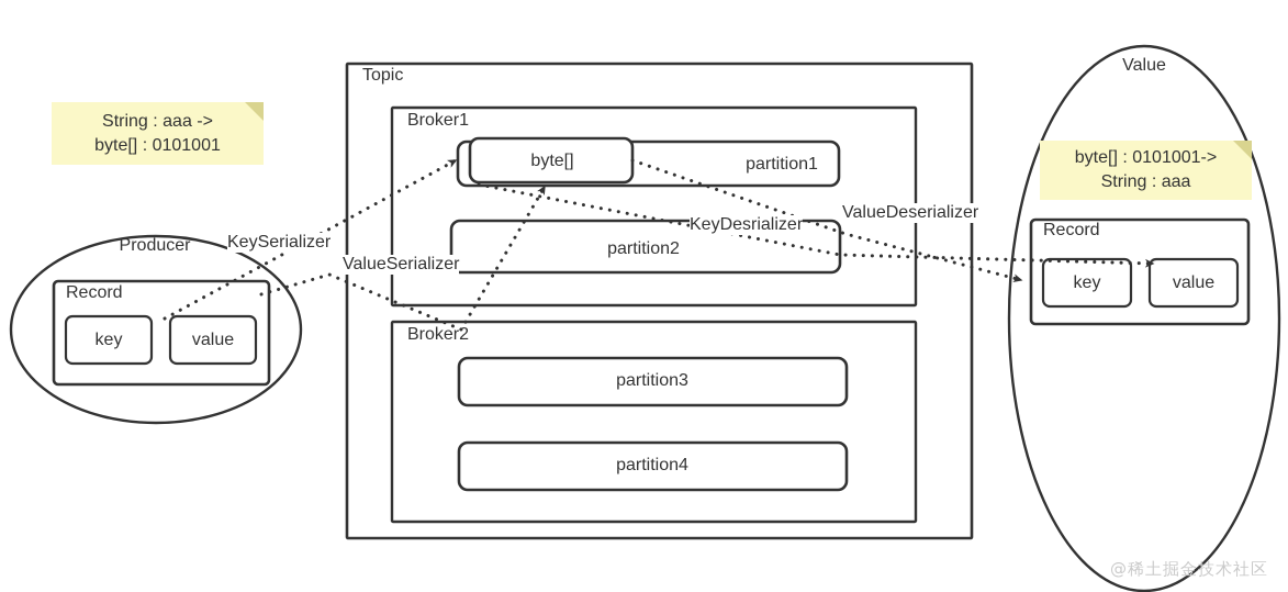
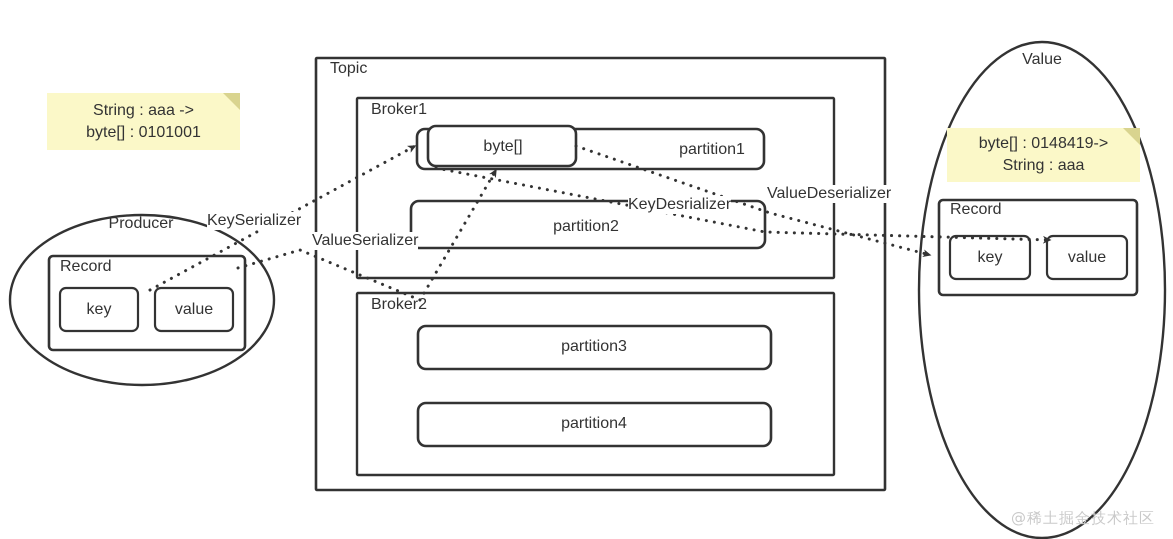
  String : aaa ->
  byte[] : 0101001
- byte[] : 0101001->
+ byte[] : 0148419->
  String : aaa
  Producer
  Record
  key
  value
  Topic
  Broker1
  byte[]
  partition1
  partition2
  Broker2
  partition3
  partition4
  Value
  Record
  key
  value
  KeySerializer
  ValueSerializer
  KeyDesrializer
  ValueDeserializer
  @稀土掘金技术社区
